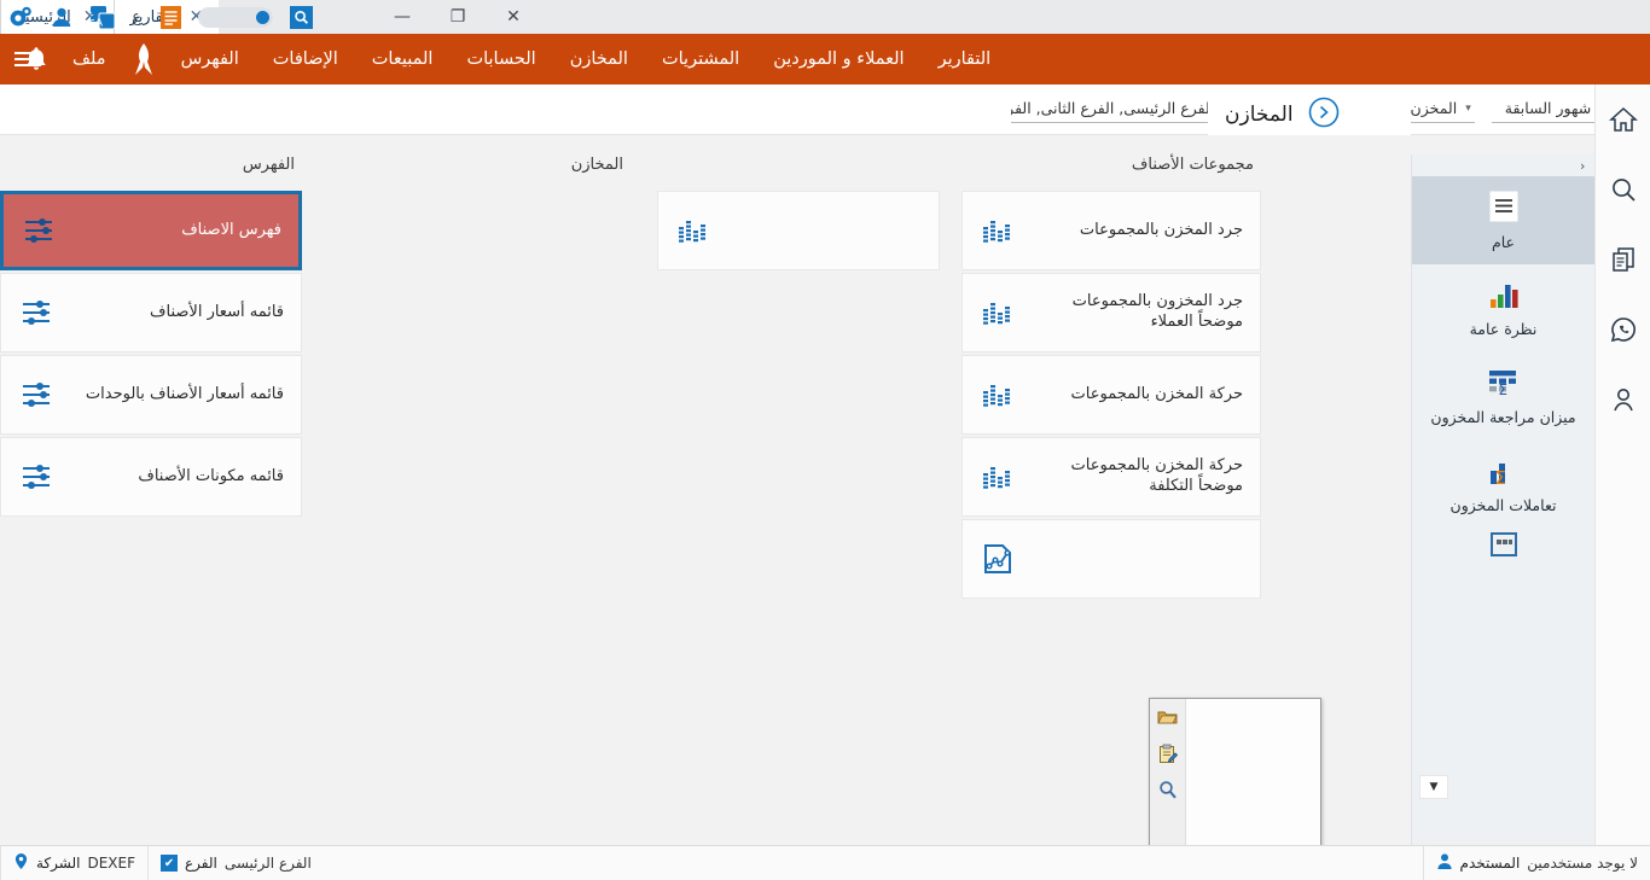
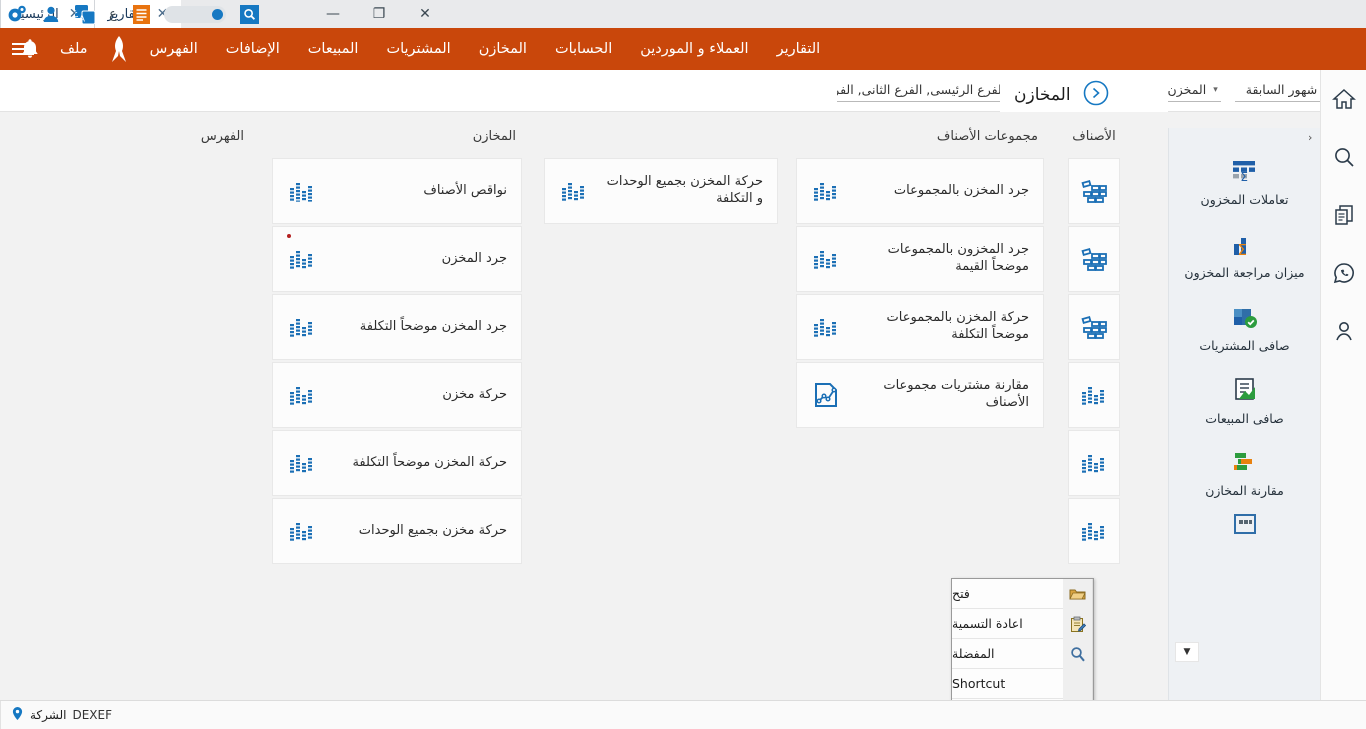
  الرئيسي
  ✕
  ✕
  ✕
  ❐
  —
  ع
  ع
  A
  ملف
  الفهرس
  الإضافات
  المبيعات
- الحسابات
+ المشتريات
  المخازن
- المشتريات
+ الحسابات
  العملاء و الموردين
  التقارير
  فرع الرئيسى, الفرع الثانى, الفر
  ▾
  المخازن
- عام
- نظرة عامة
  Σ
- ميزان مراجعة المخزون
+ تعاملات المخزون
  Σ
- تعاملات المخزون
+ ميزان مراجعة المخزون
+ صافى المشتريات
+ صافى المبيعات
+ مقارنة المخازن
  ▼
  الفهرس
- فهرس الاصناف
- قائمه أسعار الأصناف
- قائمه أسعار الأصناف بالوحدات
- قائمه مكونات الأصناف
  المخازن
+ نواقص الأصناف
+ جرد المخزن
+ جرد المخزن موضحاً التكلفة
+ حركة مخزن
+ حركة المخزن موضحاً التكلفة
+ حركة مخزن بجميع الوحدات
+ حركة المخزن بجميع الوحدات و التكلفة
  مجموعات الأصناف
  جرد المخزن بالمجموعات
- جرد المخزون بالمجموعات موضحاً العملاء
+ جرد المخزون بالمجموعات موضحاً القيمة
- حركة المخزن بالمجموعات
  حركة المخزن بالمجموعات موضحاً التكلفة
+ مقارنة مشتريات مجموعات الأصناف
+ الأصناف
+ فتح
+ اعادة التسمية
+ المفضلة
+ Shortcut
  الشركة
  DEXEF
- ✔
- الفرع
- الفرع الرئيسى
- المستخدم
- لا يوجد مستخدمين
